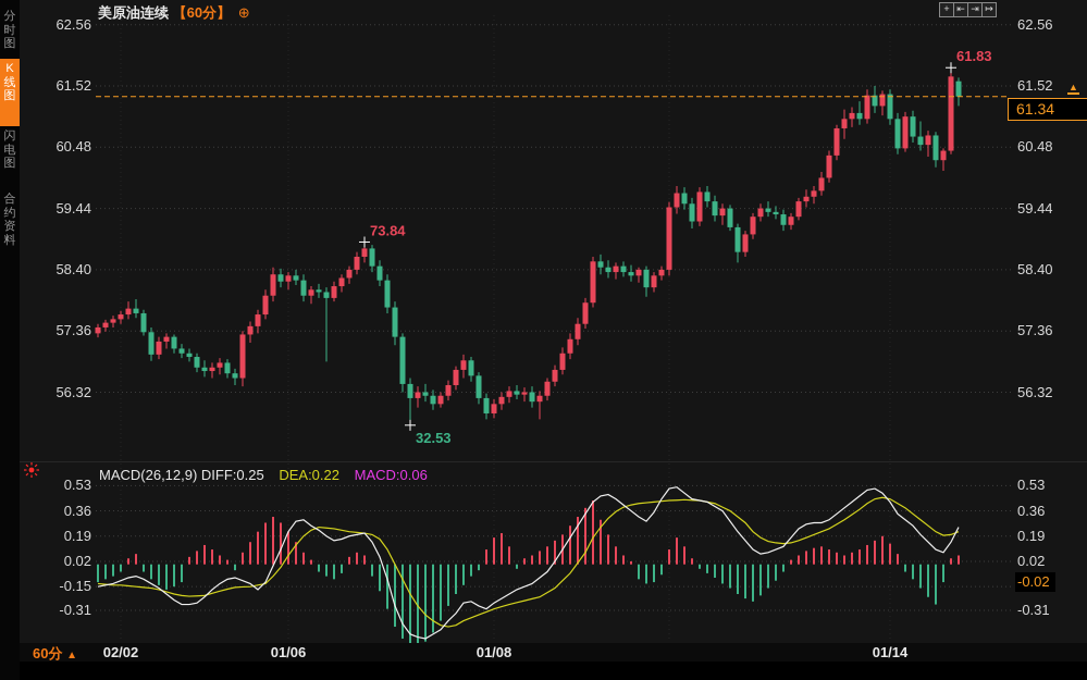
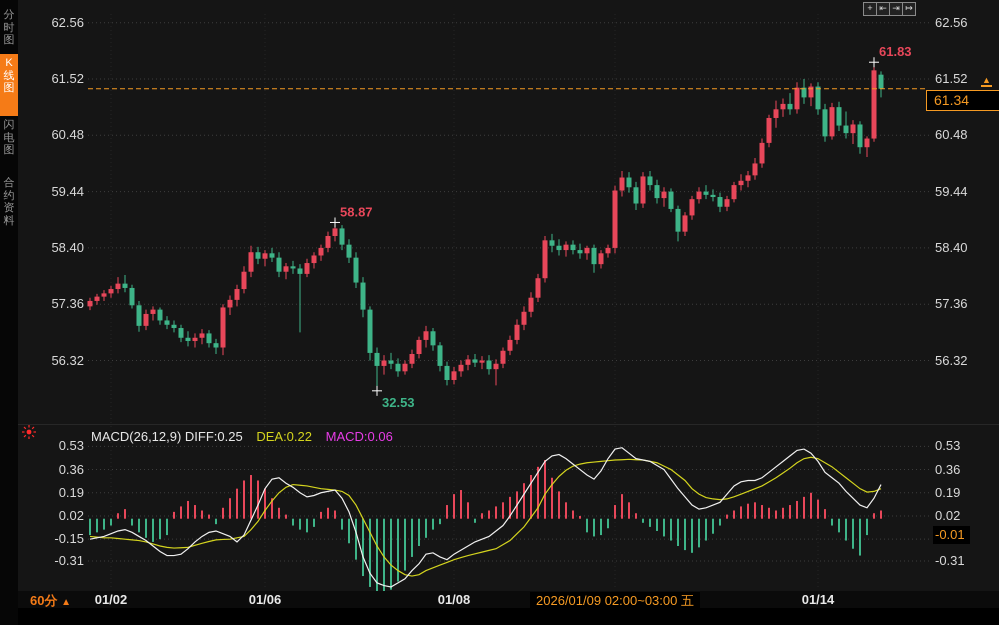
- 73.84
+ 58.87
  32.53
  61.83
  分时图
  K线图
  闪电图
  合约资料
- 美原油连续 【60分】 ⊕
  +
  ⇤
  ⇥
  ↦
  61.34
  ▲
  MACD(26,12,9) DIFF:0.25 DEA:0.22 MACD:0.06
- -0.02
+ -0.01
  60分 ▲
- 02/02
+ 01/02
  01/06
  01/08
+ 2026/01/09 02:00~03:00 五
  01/14
  62.56
  62.56
  61.52
  61.52
  60.48
  60.48
  59.44
  59.44
  58.40
  58.40
  57.36
  57.36
  56.32
  56.32
  0.53
  0.53
  0.36
  0.36
  0.19
  0.19
  0.02
  0.02
  -0.15
  -0.31
  -0.31
